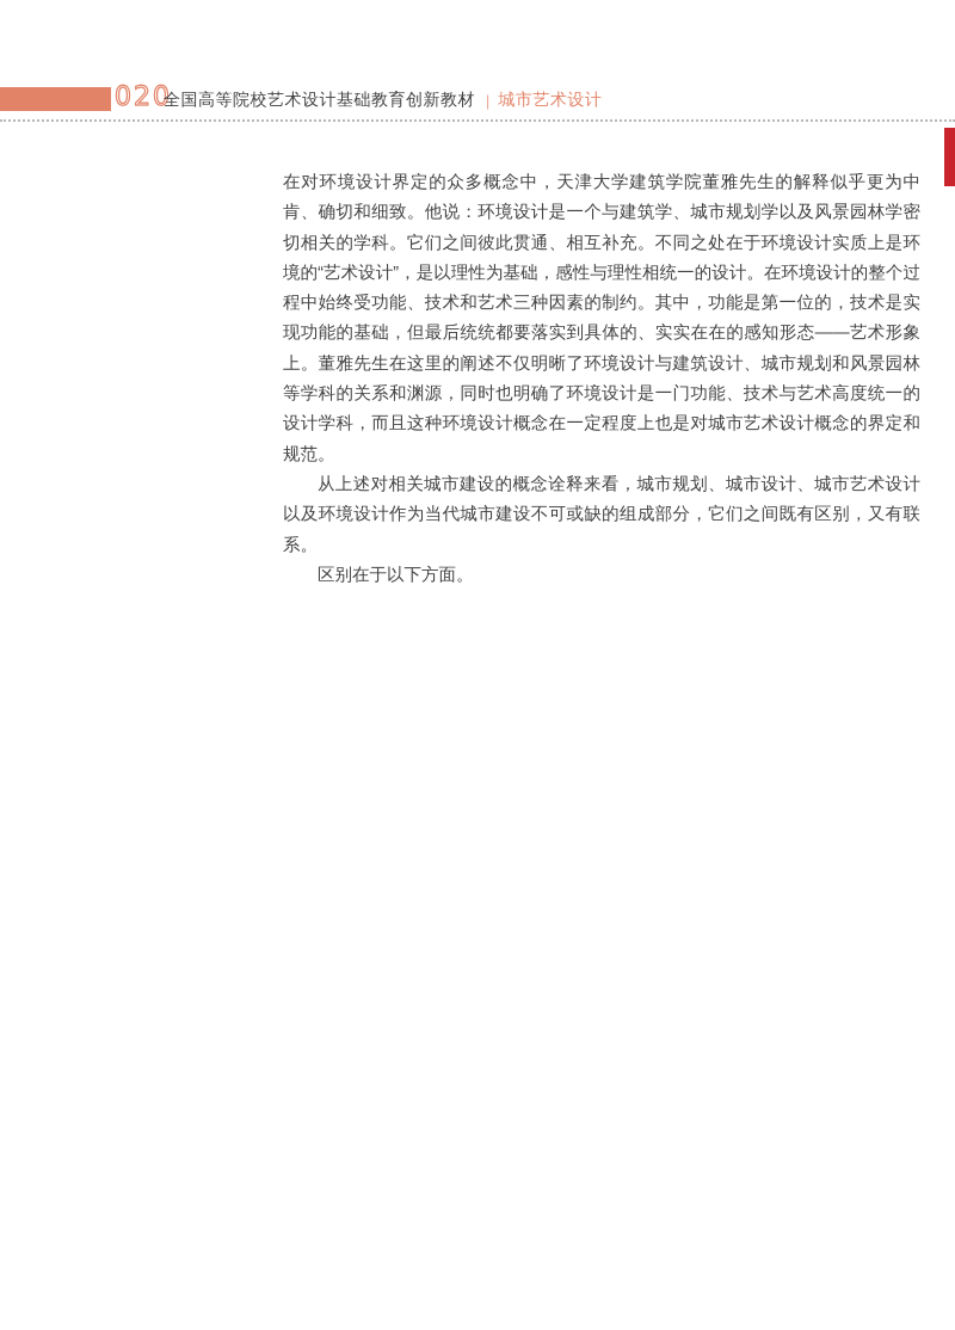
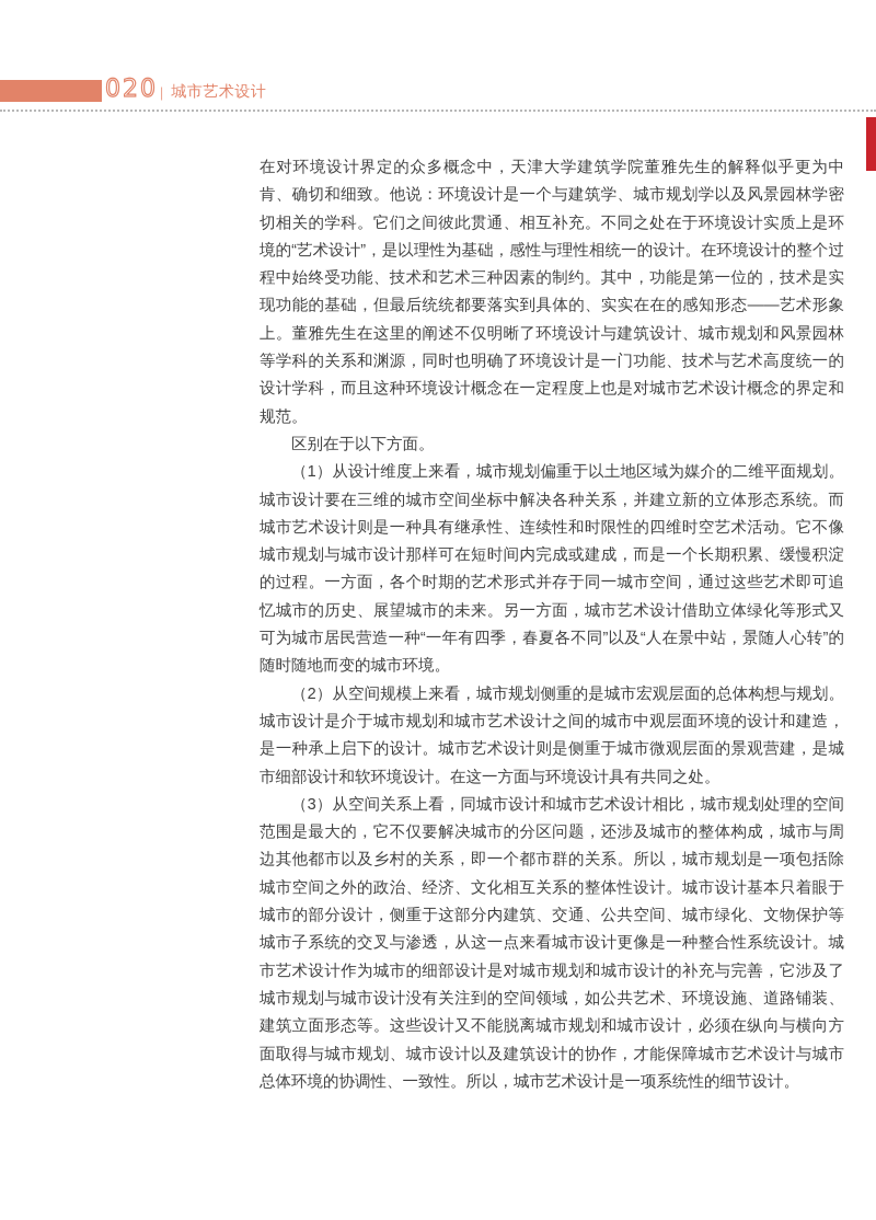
  020
- 全国高等院校艺术设计基础教育创新教材
  |
  城市艺术设计
  在对环境设计界定的众多概念中，天津大学建筑学院董雅先生的解释似乎更为中肯、确切和细致。他说：环境设计是一个与建筑学、城市规划学以及风景园林学密切相关的学科。它们之间彼此贯通、相互补充。不同之处在于环境设计实质上是环境的“艺术设计”，是以理性为基础，感性与理性相统一的设计。在环境设计的整个过程中始终受功能、技术和艺术三种因素的制约。其中，功能是第一位的，技术是实现功能的基础，但最后统统都要落实到具体的、实实在在的感知形态——艺术形象上。董雅先生在这里的阐述不仅明晰了环境设计与建筑设计、城市规划和风景园林等学科的关系和渊源，同时也明确了环境设计是一门功能、技术与艺术高度统一的设计学科，而且这种环境设计概念在一定程度上也是对城市艺术设计概念的界定和规范。
- 从上述对相关城市建设的概念诠释来看，城市规划、城市设计、城市艺术设计以及环境设计作为当代城市建设不可或缺的组成部分，它们之间既有区别，又有联系。
  区别在于以下方面。
+ （1）从设计维度上来看，城市规划偏重于以土地区域为媒介的二维平面规划。城市设计要在三维的城市空间坐标中解决各种关系，并建立新的立体形态系统。而城市艺术设计则是一种具有继承性、连续性和时限性的四维时空艺术活动。它不像城市规划与城市设计那样可在短时间内完成或建成，而是一个长期积累、缓慢积淀的过程。一方面，各个时期的艺术形式并存于同一城市空间，通过这些艺术即可追忆城市的历史、展望城市的未来。另一方面，城市艺术设计借助立体绿化等形式又可为城市居民营造一种“一年有四季，春夏各不同”以及“人在景中站，景随人心转”的随时随地而变的城市环境。
+ （2）从空间规模上来看，城市规划侧重的是城市宏观层面的总体构想与规划。城市设计是介于城市规划和城市艺术设计之间的城市中观层面环境的设计和建造，是一种承上启下的设计。城市艺术设计则是侧重于城市微观层面的景观营建，是城市细部设计和软环境设计。在这一方面与环境设计具有共同之处。
+ （3）从空间关系上看，同城市设计和城市艺术设计相比，城市规划处理的空间范围是最大的，它不仅要解决城市的分区问题，还涉及城市的整体构成，城市与周边其他都市以及乡村的关系，即一个都市群的关系。所以，城市规划是一项包括除城市空间之外的政治、经济、文化相互关系的整体性设计。城市设计基本只着眼于城市的部分设计，侧重于这部分内建筑、交通、公共空间、城市绿化、文物保护等城市子系统的交叉与渗透，从这一点来看城市设计更像是一种整合性系统设计。城市艺术设计作为城市的细部设计是对城市规划和城市设计的补充与完善，它涉及了城市规划与城市设计没有关注到的空间领域，如公共艺术、环境设施、道路铺装、建筑立面形态等。这些设计又不能脱离城市规划和城市设计，必须在纵向与横向方面取得与城市规划、城市设计以及建筑设计的协作，才能保障城市艺术设计与城市总体环境的协调性、一致性。所以，城市艺术设计是一项系统性的细节设计。
